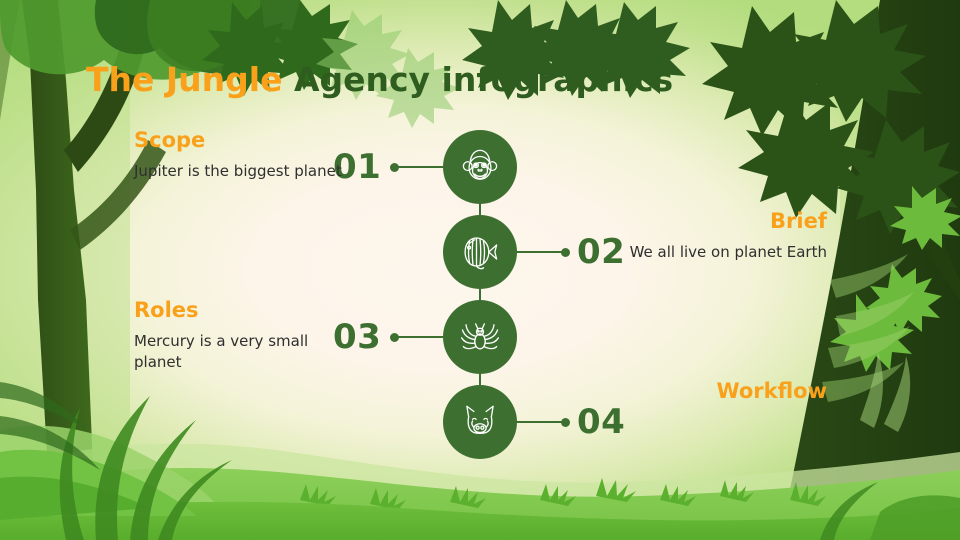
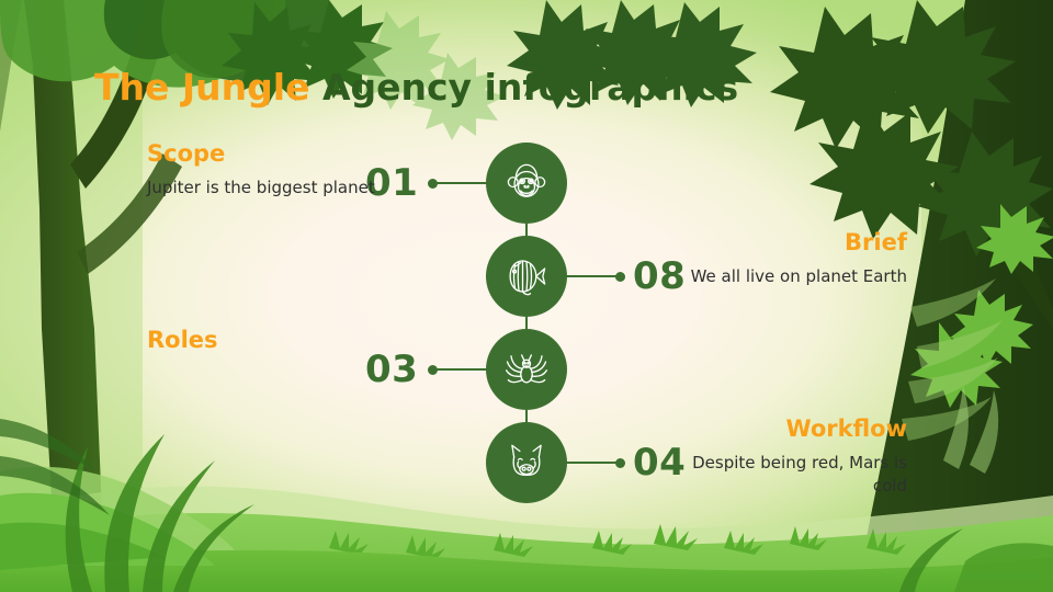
  The Jungle Agency infographics
  01
- 02
+ 08
  03
  04
  Scope
  Jupiter is the biggest planet
  Brief
  We all live on planet Earth
  Roles
- Mercury is a very small planet
  Workflow
+ Despite being red, Mars is cold
